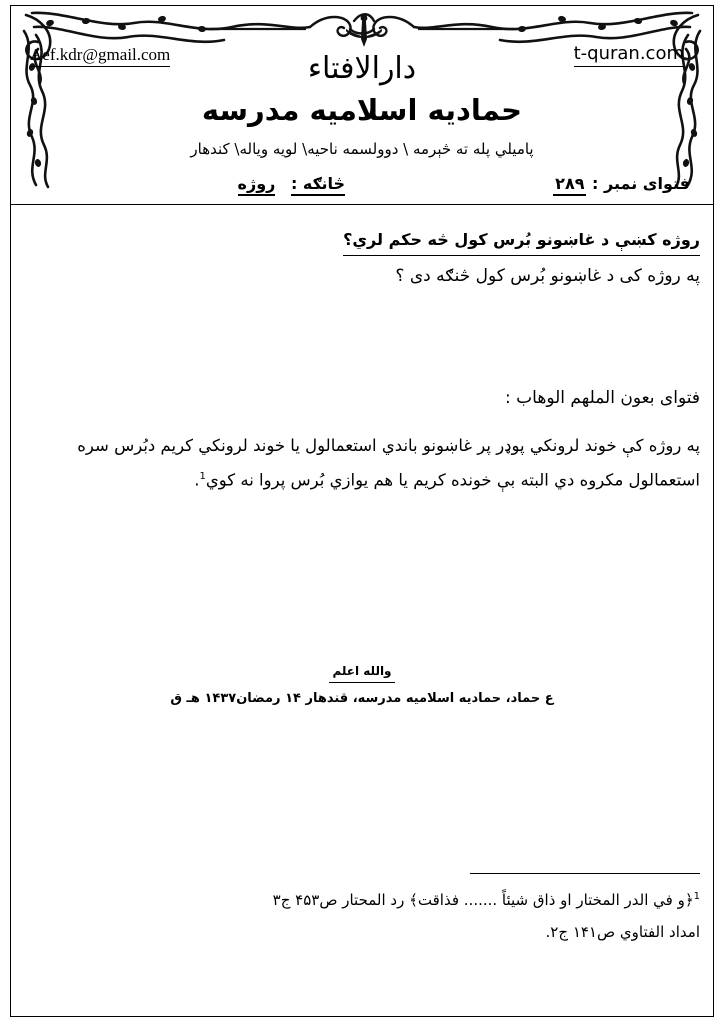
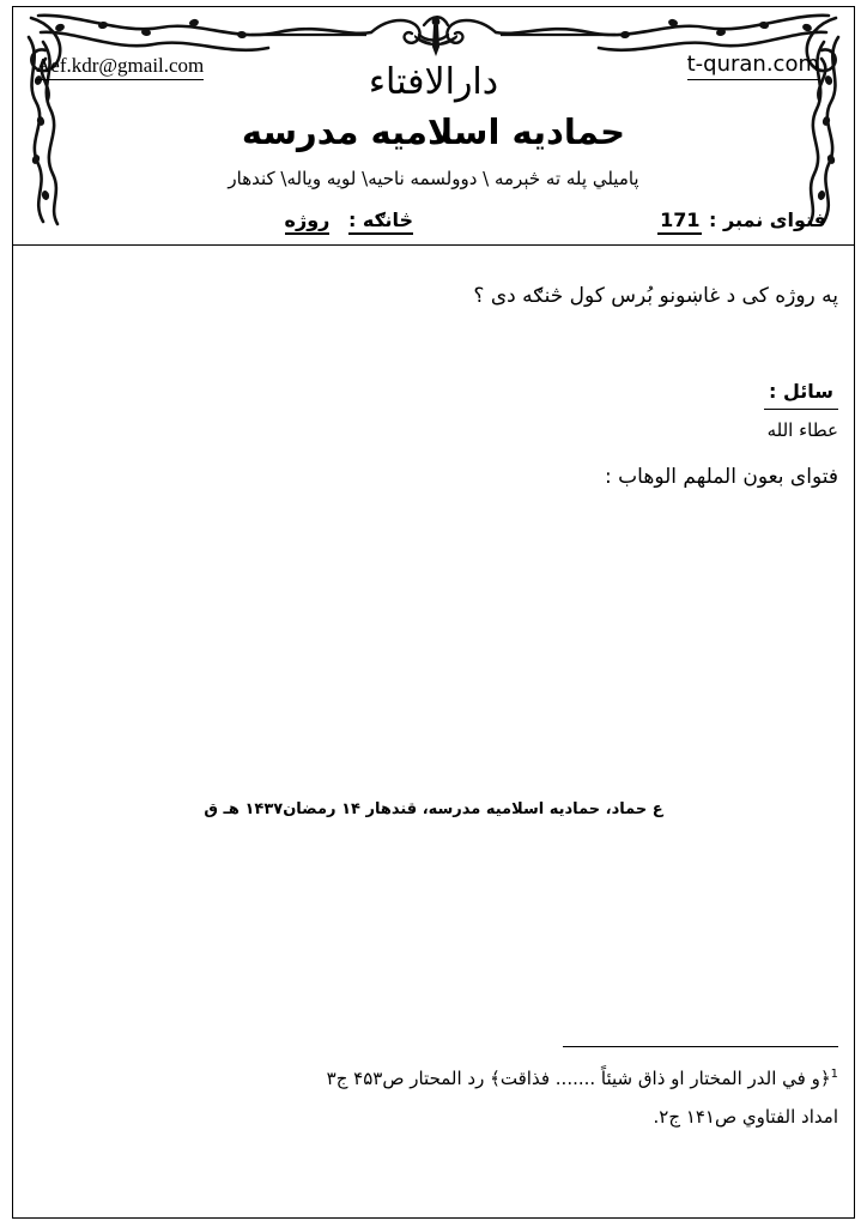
  Aef.kdr@gmail.com
  t-quran.com
  دارالافتاء
  حماديه اسلاميه مدرسه
  پاميلي پله ته څېرمه \ دوولسمه ناحيه\ لويه وياله\ کندهار
- فتوای نمبر : ۲۸۹
+ فتوای نمبر : 171
  څانګه : روژه
- روژه کښې د غاښونو بُرس کول څه حکم لري؟
  په روژه کی د غاښونو بُرس کول څنګه دی ؟
+ سائل :
+ عطاء الله
  فتوای بعون الملهم الوهاب :
- په روژه کې خوند لرونکي پوډر پر غاښونو باندي استعمالول يا خوند لرونکي کريم دبُرس سره استعمالول مکروه دي البته بې خونده کريم يا هم يوازي بُرس پروا نه کوي1.
- والله اعلم
  ع حماد، حماديه اسلاميه مدرسه، قندهار ۱۴ رمضان۱۴۳۷ هـ ق
  1﴿و في الدر المختار او ذاق شيئاً ....... فذاقت﴾ رد المحتار ص۴۵۳ ج۳
  امداد الفتاوي ص۱۴۱ ج۲.
